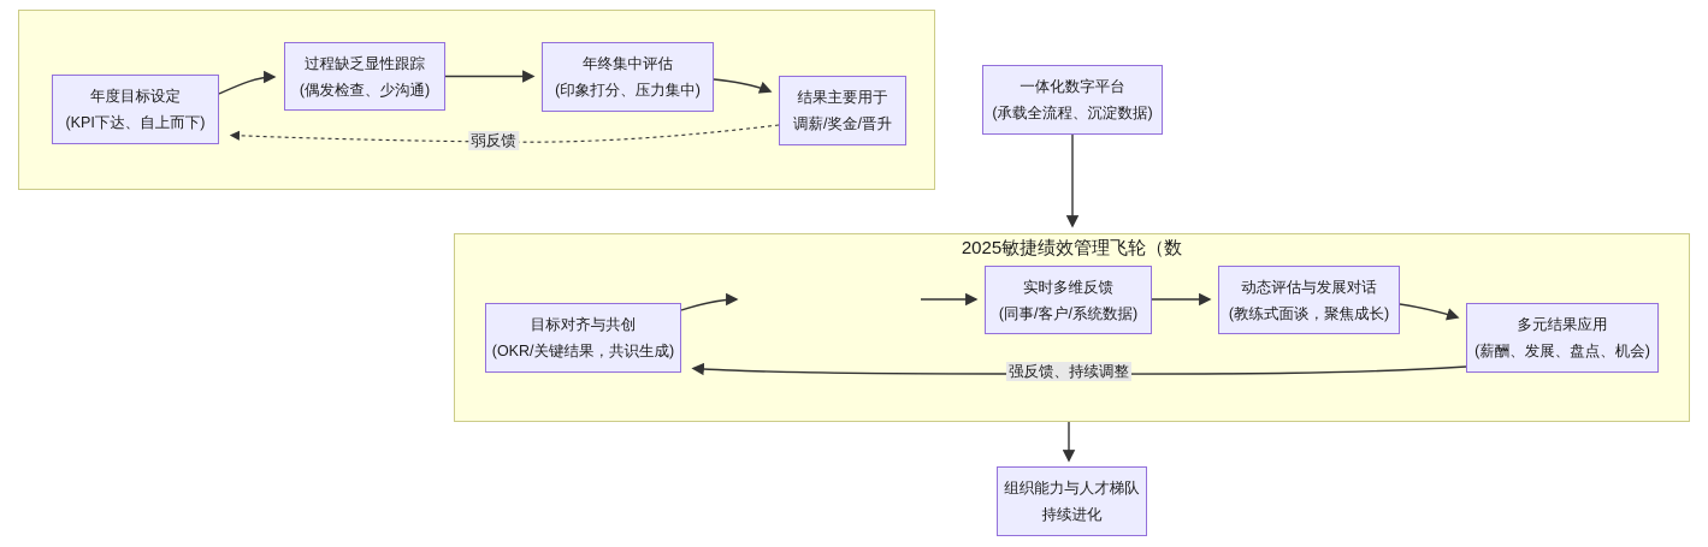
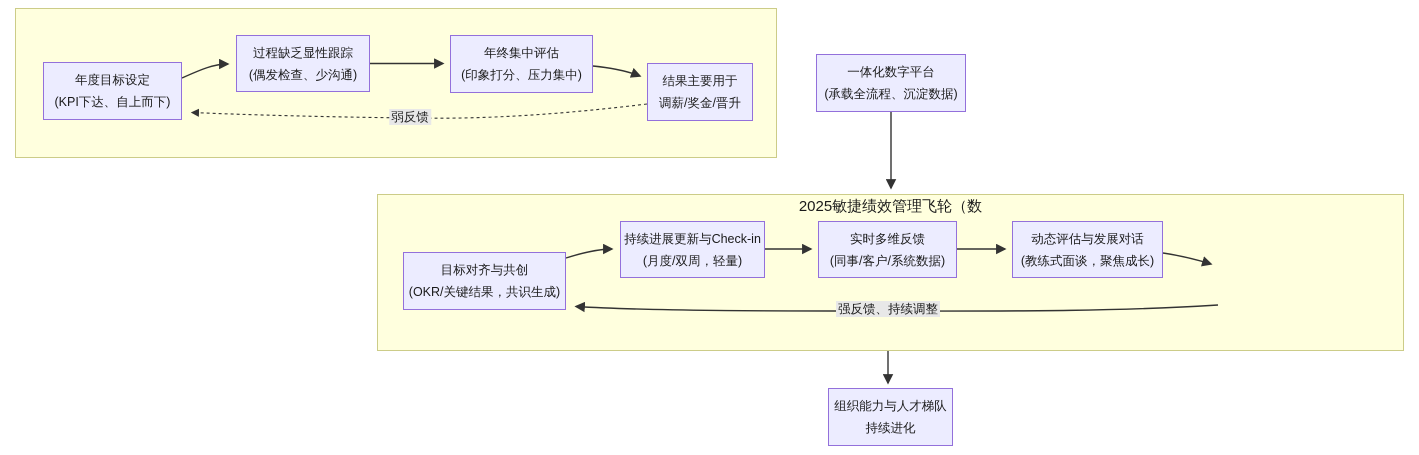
  2025敏捷绩效管理飞轮（数
  年度目标设定
  (KPI下达、自上而下)
  过程缺乏显性跟踪
  (偶发检查、少沟通)
  年终集中评估
  (印象打分、压力集中)
  结果主要用于
  调薪/奖金/晋升
  一体化数字平台
  (承载全流程、沉淀数据)
  目标对齐与共创
  (OKR/关键结果，共识生成)
+ 持续进展更新与Check-in
+ (月度/双周，轻量)
  实时多维反馈
  (同事/客户/系统数据)
  动态评估与发展对话
  (教练式面谈，聚焦成长)
- 多元结果应用
- (薪酬、发展、盘点、机会)
  组织能力与人才梯队
  持续进化
  弱反馈
  强反馈、持续调整
